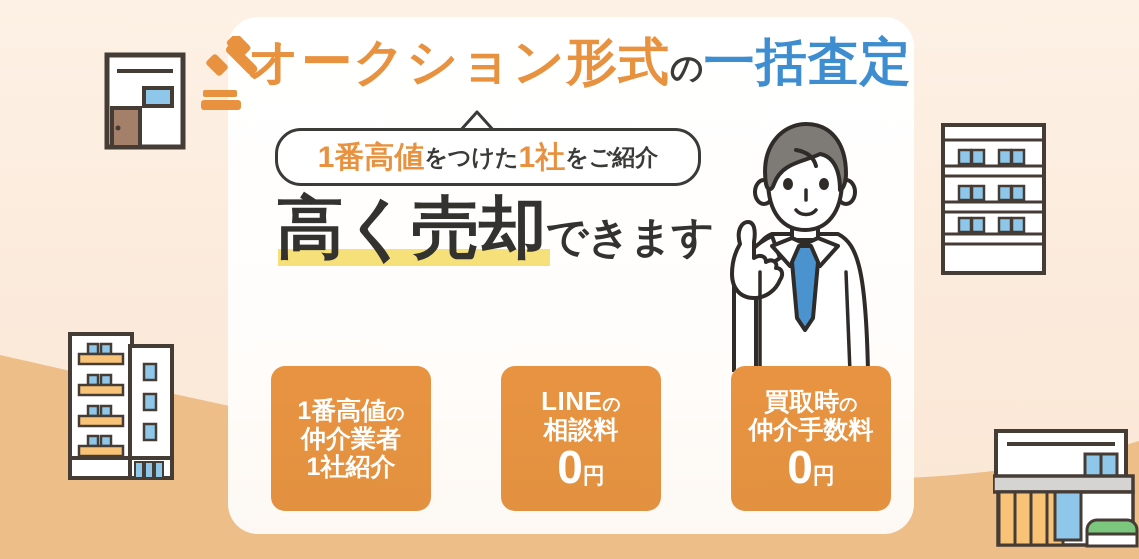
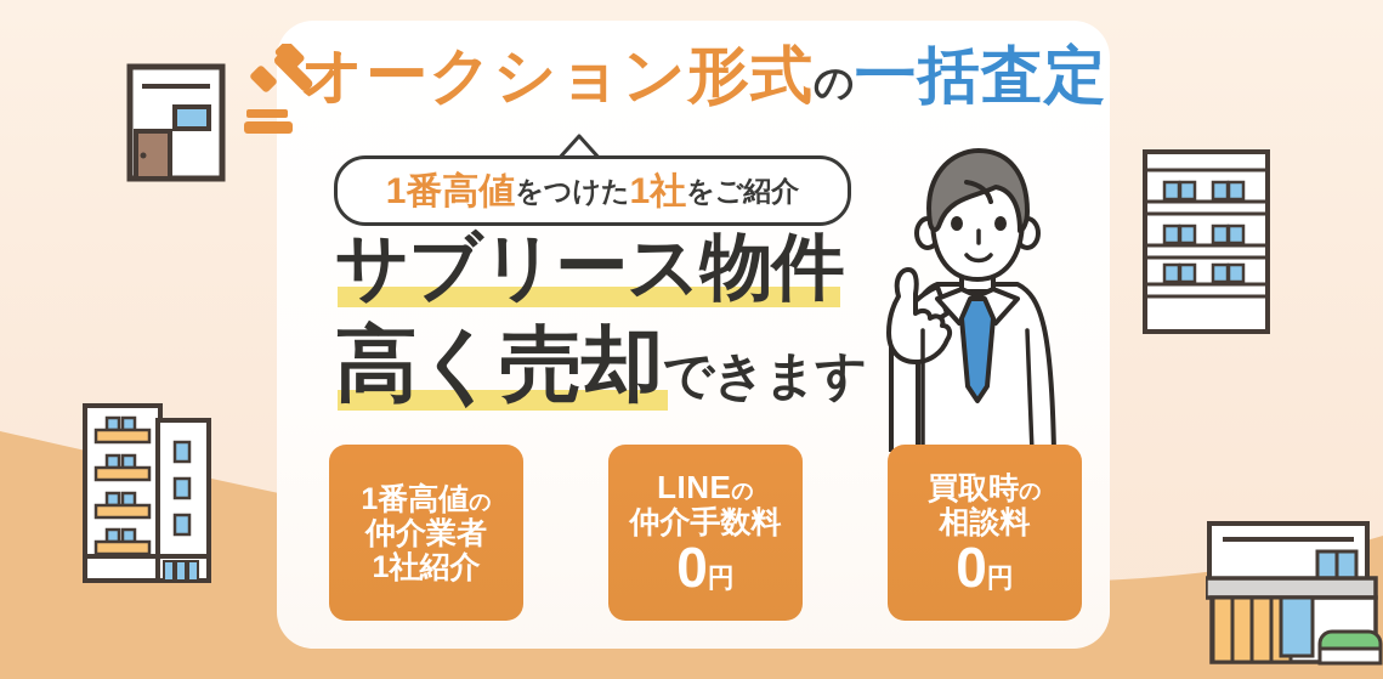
  オークション形式の一括査定
  1番高値
  をつけた
  1社
  をご紹介
+ サブリース物件
  高く売却できます
  1番高値
  の
  仲介業者
  1社紹介
  LINE
  の
- 相談料
+ 仲介手数料
  0
  円
  買取時
  の
- 仲介手数料
+ 相談料
  0
  円
